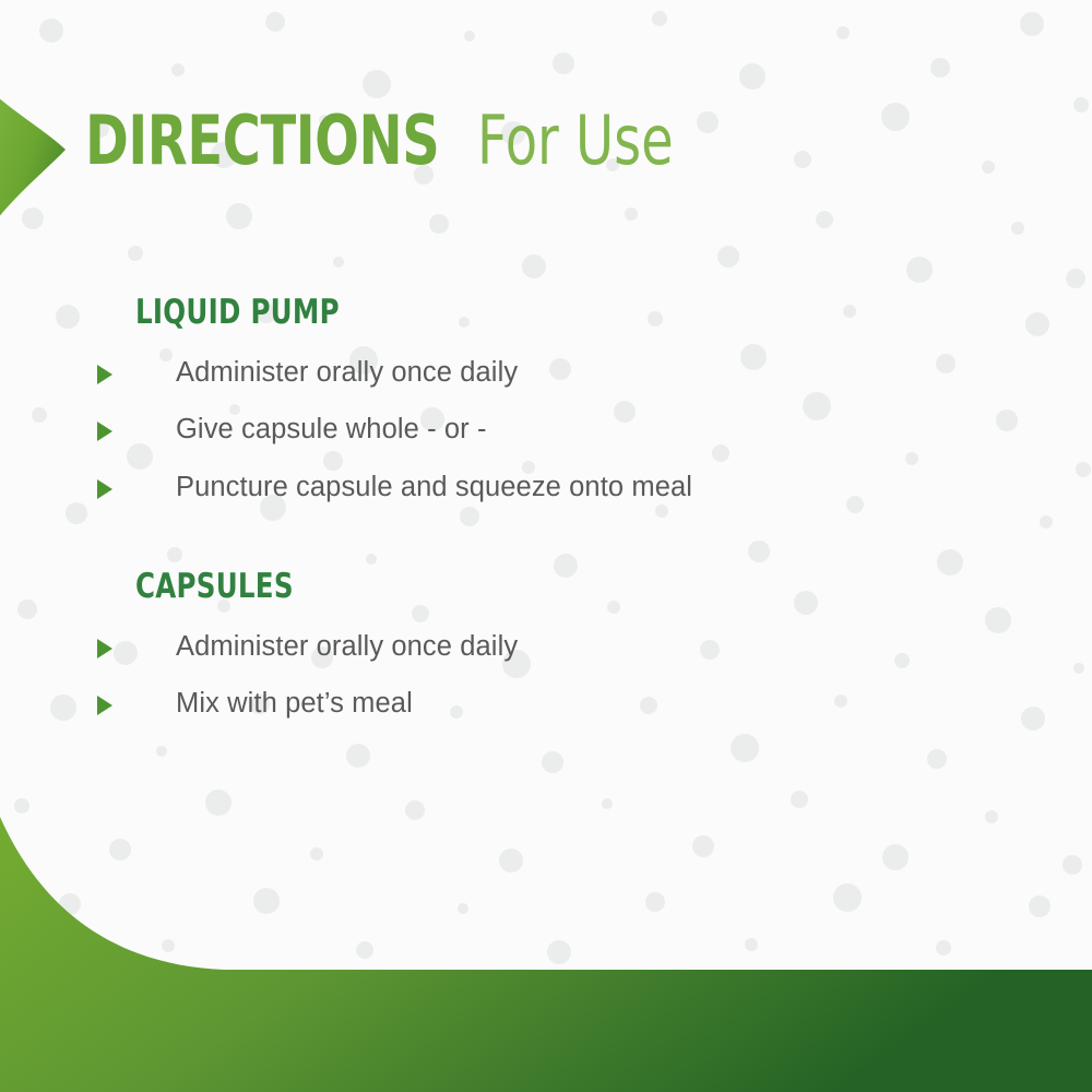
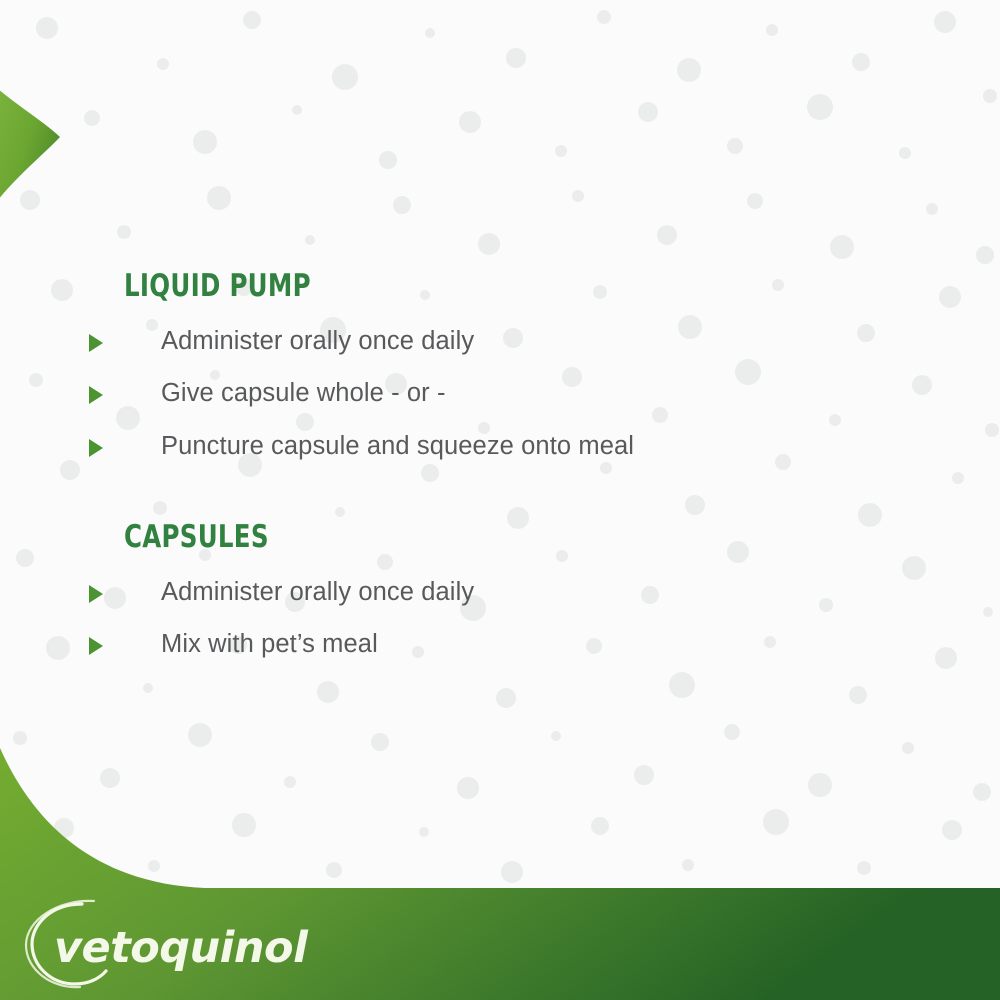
- DIRECTIONS For Use
  LIQUID PUMP
  Administer orally once daily
  Give capsule whole - or -
  Puncture capsule and squeeze onto meal
  CAPSULES
  Administer orally once daily
  Mix with pet’s meal
+ vetoquinol
